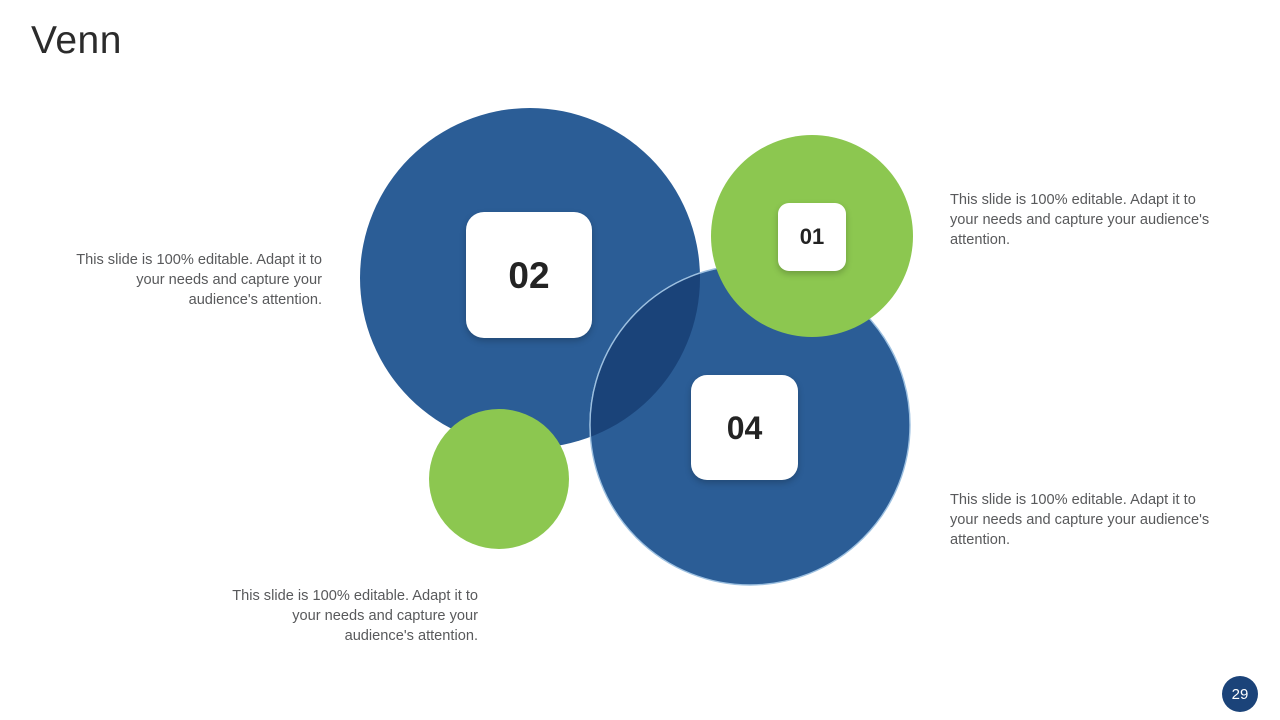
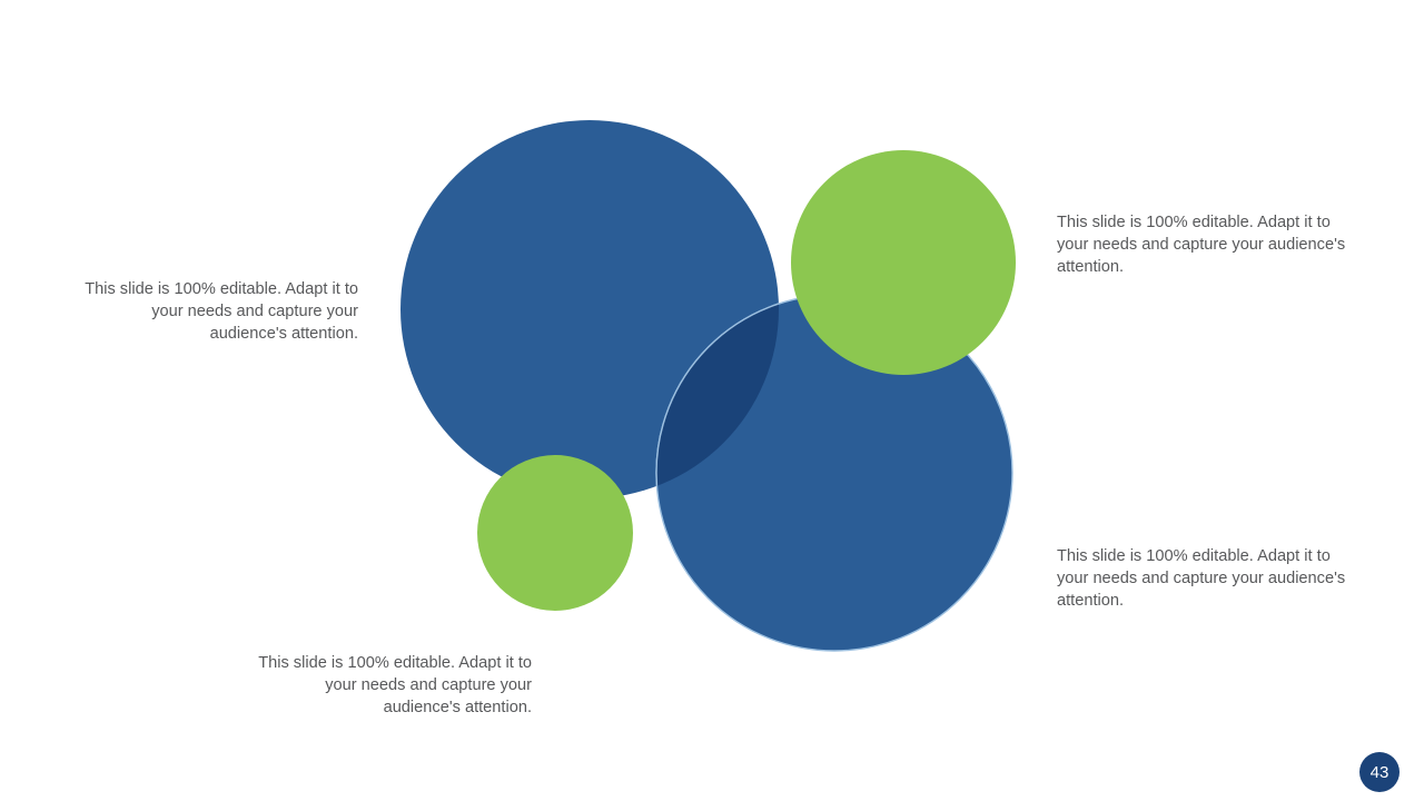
- Venn
- 02
- 01
- 04
  This slide is 100% editable. Adapt it to your needs and capture your audience's attention.
  This slide is 100% editable. Adapt it to your needs and capture your audience's attention.
  This slide is 100% editable. Adapt it to your needs and capture your audience's attention.
  This slide is 100% editable. Adapt it to your needs and capture your audience's attention.
- 29
+ 43
